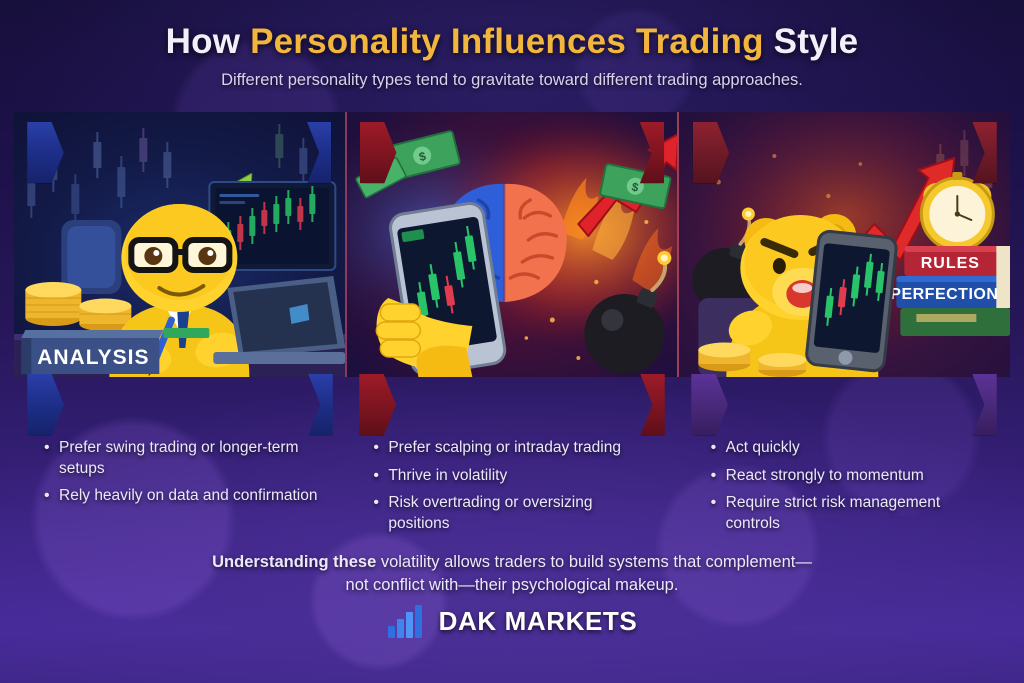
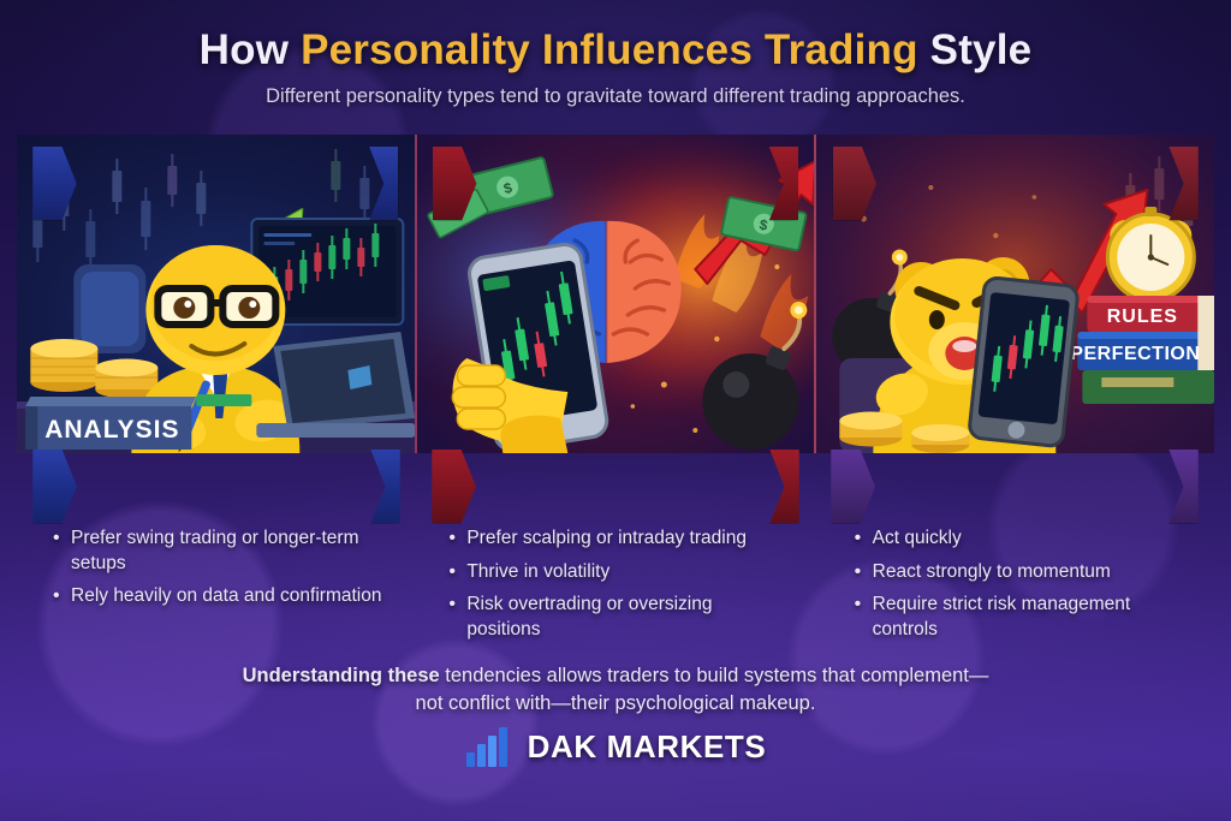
  How Personality Influences Trading Style
  Different personality types tend to gravitate toward different trading approaches.
  ANALYSIS
  RULES
  PERFECTION
  Prefer swing trading or longer-term setups
  Rely heavily on data and confirmation
  Prefer scalping or intraday trading
  Thrive in volatility
  Risk overtrading or oversizing positions
  Act quickly
  React strongly to momentum
  Require strict risk management controls
- Understanding these volatility allows traders to build systems that complement—
+ Understanding these tendencies allows traders to build systems that complement—
  not conflict with—their psychological makeup.
  DAK MARKETS
